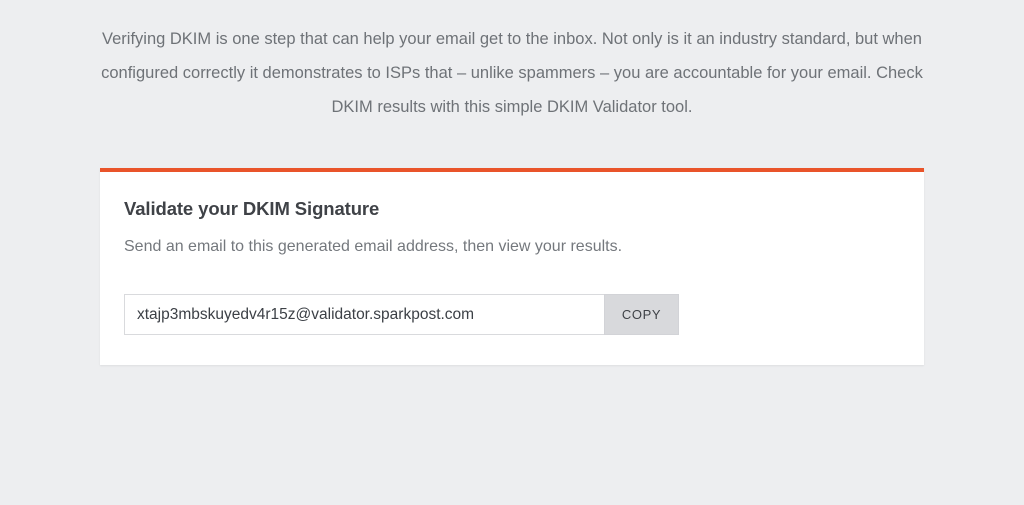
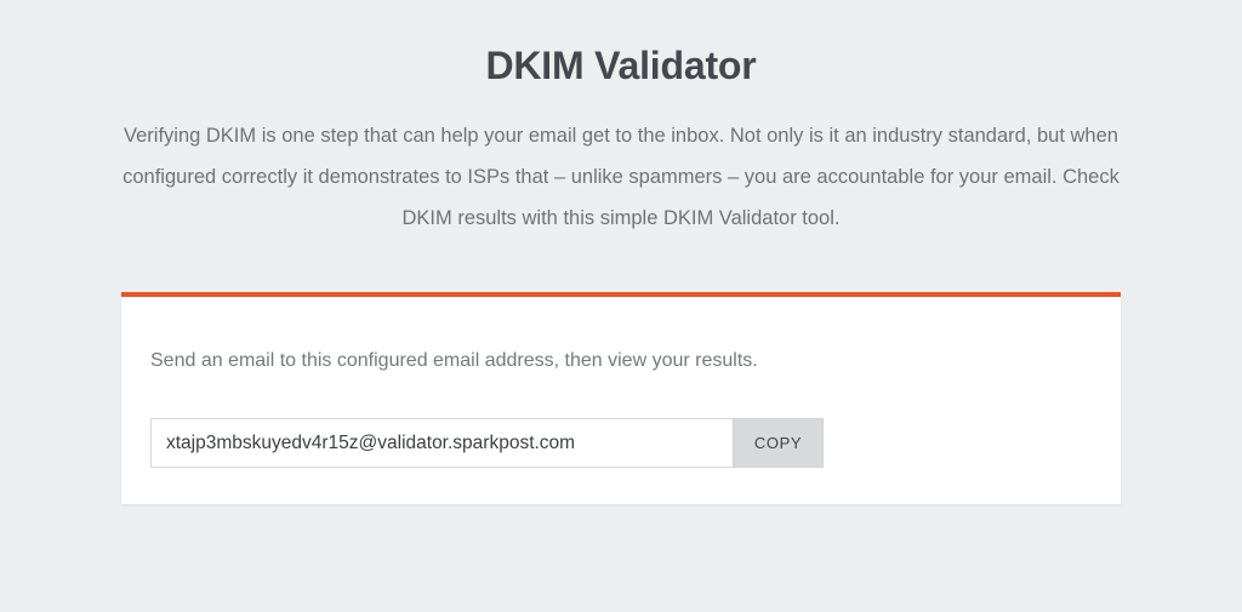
+ DKIM Validator
  Verifying DKIM is one step that can help your email get to the inbox. Not only is it an industry standard, but when configured correctly it demonstrates to ISPs that – unlike spammers – you are accountable for your email. Check DKIM results with this simple DKIM Validator tool.
- Validate your DKIM Signature
- Send an email to this generated email address, then view your results.
+ Send an email to this configured email address, then view your results.
  xtajp3mbskuyedv4r15z@validator.sparkpost.com
  COPY
